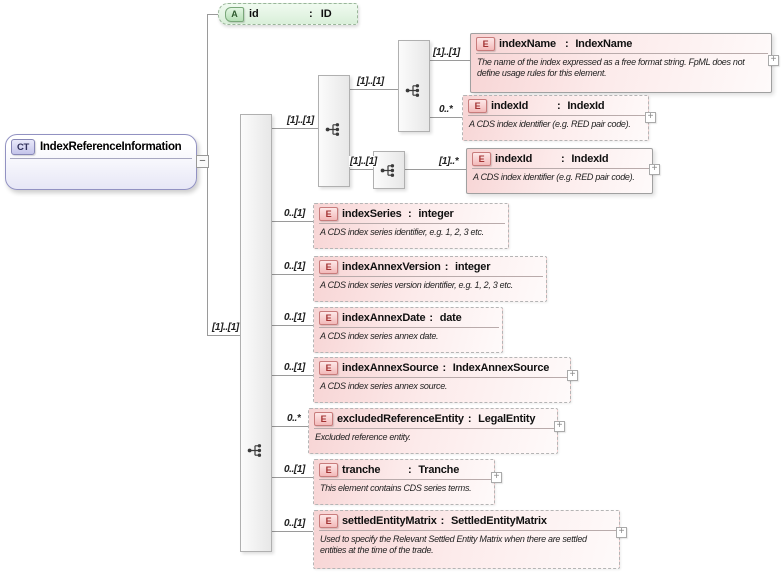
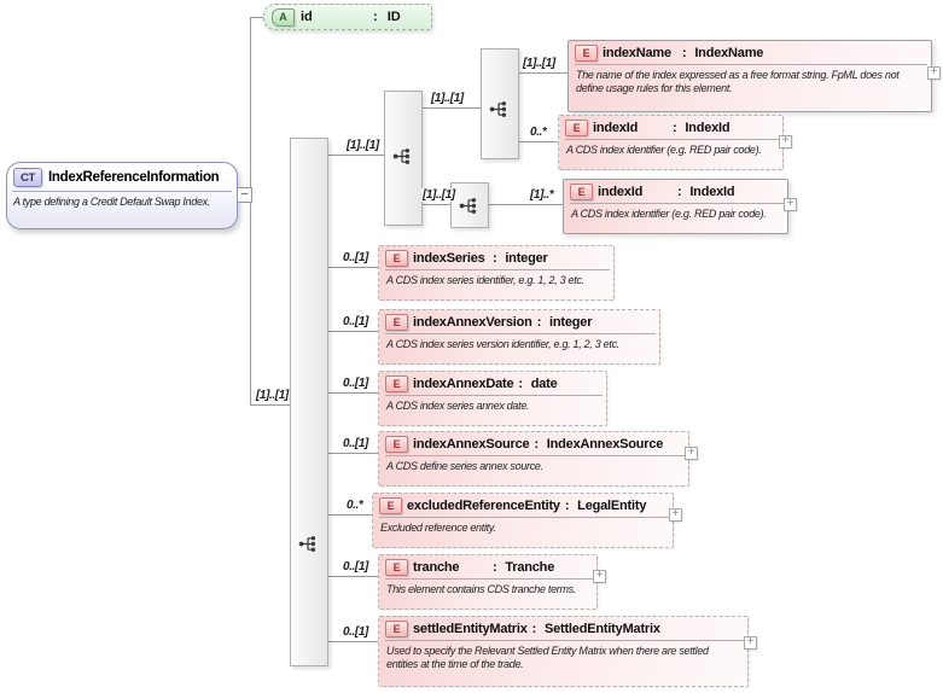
  CT
  IndexReferenceInformation
+ A type defining a Credit Default Swap Index.
  −
  A
  id
  :
  ID
  E
  indexName
  :
  IndexName
  The name of the index expressed as a free format string. FpML does not define usage rules for this element.
  E
  indexId
  :
  IndexId
  A CDS index identifier (e.g. RED pair code).
  E
  indexId
  :
  IndexId
  A CDS index identifier (e.g. RED pair code).
  E
  indexSeries
  :
  integer
  A CDS index series identifier, e.g. 1, 2, 3 etc.
  E
  indexAnnexVersion
  :
  integer
  A CDS index series version identifier, e.g. 1, 2, 3 etc.
  E
  indexAnnexDate
  :
  date
  A CDS index series annex date.
  E
  indexAnnexSource
  :
  IndexAnnexSource
- A CDS index series annex source.
+ A CDS define series annex source.
  E
  excludedReferenceEntity
  :
  LegalEntity
  Excluded reference entity.
  E
  tranche
  :
  Tranche
- This element contains CDS series terms.
+ This element contains CDS tranche terms.
  E
  settledEntityMatrix
  :
  SettledEntityMatrix
  Used to specify the Relevant Settled Entity Matrix when there are settled entities at the time of the trade.
  [1]..[1]
  [1]..[1]
  [1]..[1]
  [1]..[1]
  [1]..[1]
  0..*
  [1]..*
  0..[1]
  0..[1]
  0..[1]
  0..[1]
  0..*
  0..[1]
  0..[1]
  +
  +
  +
  +
  +
  +
  +
